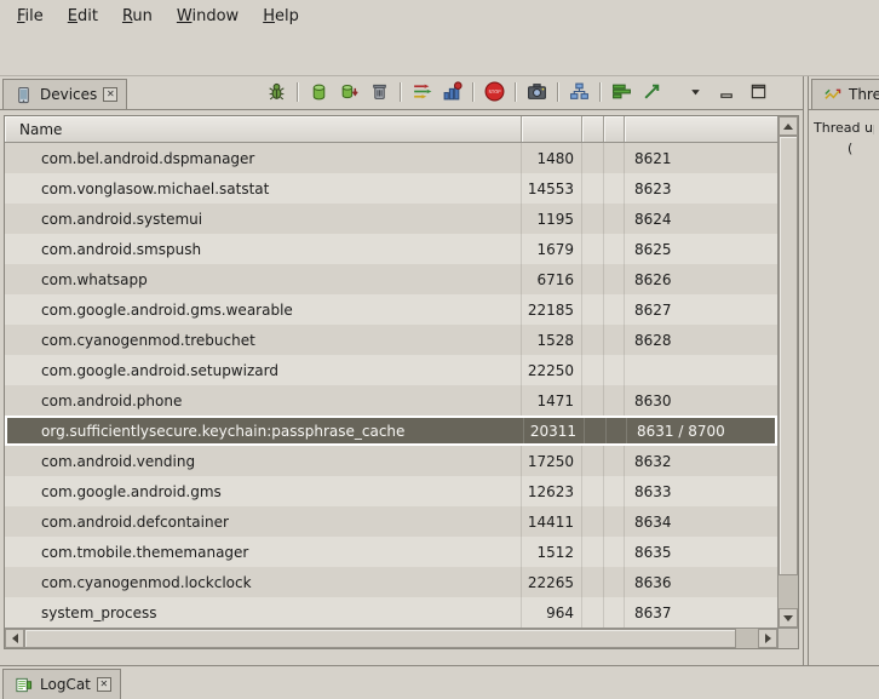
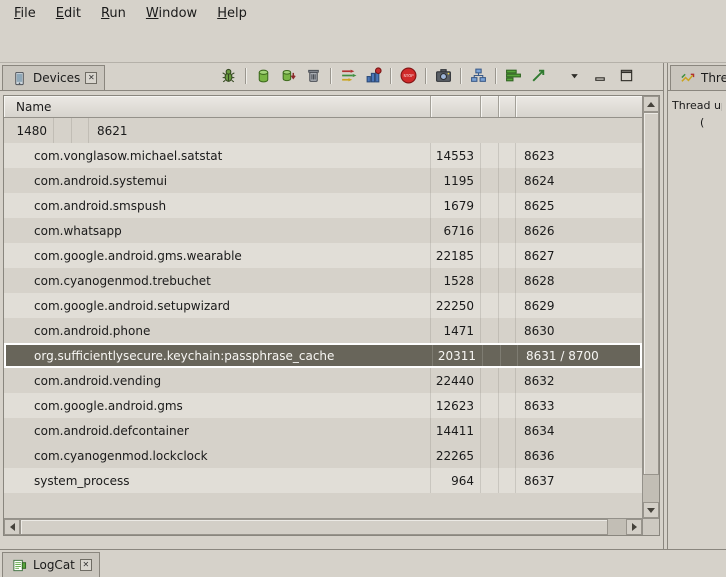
  File
  Edit
  Run
  Window
  Help
  Devices
  ✕
  Name
- com.bel.android.dspmanager
  1480
  8621
  com.vonglasow.michael.satstat
  14553
  8623
  com.android.systemui
  1195
  8624
  com.android.smspush
  1679
  8625
  com.whatsapp
  6716
  8626
  com.google.android.gms.wearable
  22185
  8627
  com.cyanogenmod.trebuchet
  1528
  8628
  com.google.android.setupwizard
  22250
+ 8629
  com.android.phone
  1471
  8630
  org.sufficientlysecure.keychain:passphrase_cache
  20311
  8631 / 8700
  com.android.vending
- 17250
+ 22440
  8632
  com.google.android.gms
  12623
  8633
  com.android.defcontainer
  14411
  8634
- com.tmobile.thememanager
- 1512
- 8635
  com.cyanogenmod.lockclock
  22265
  8636
  system_process
  964
  8637
  Thread u
  (
  LogCat
  ✕
